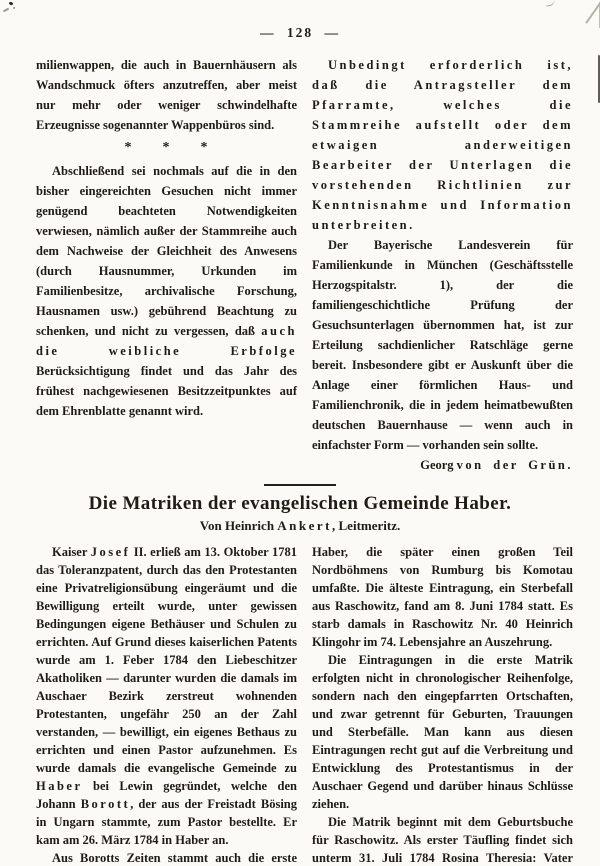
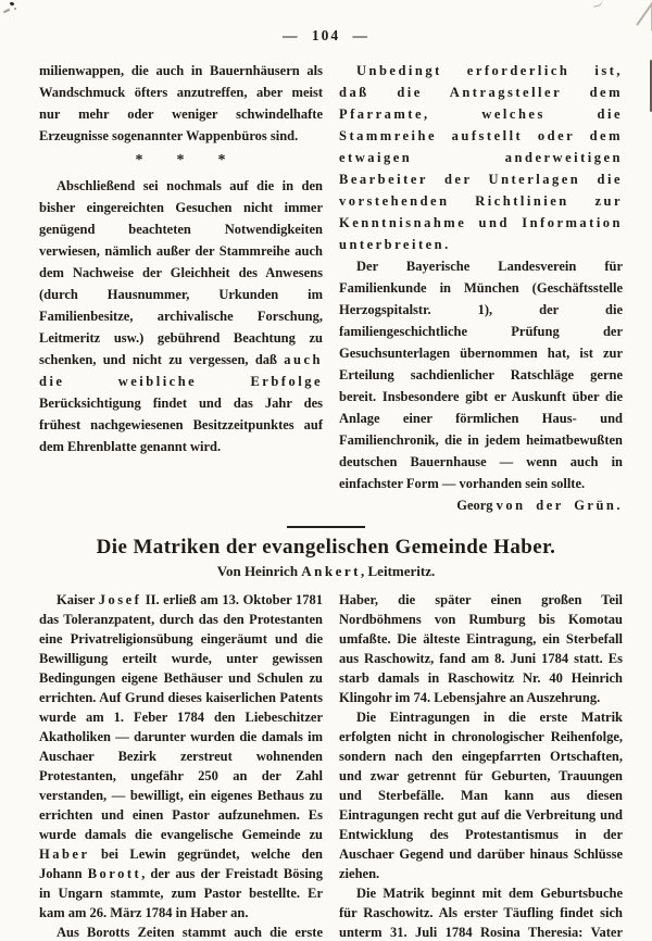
- — 128 —
+ — 104 —
  milienwappen, die auch in Bauernhäusern als Wandschmuck öfters anzutreffen, aber meist nur mehr oder weniger schwindelhafte Erzeugnisse sogenannter Wappenbüros sind.
  * * *
- Abschließend sei nochmals auf die in den bisher eingereichten Gesuchen nicht immer genügend beachteten Notwendigkeiten verwiesen, nämlich außer der Stammreihe auch dem Nachweise der Gleichheit des Anwesens (durch Hausnummer, Urkunden im Familienbesitze, archivalische Forschung, Hausnamen usw.) gebührend Beachtung zu schenken, und nicht zu vergessen, daß auch die weibliche Erbfolge Berücksichtigung findet und das Jahr des frühest nachgewiesenen Besitzzeitpunktes auf dem Ehrenblatte genannt wird.
+ Abschließend sei nochmals auf die in den bisher eingereichten Gesuchen nicht immer genügend beachteten Notwendigkeiten verwiesen, nämlich außer der Stammreihe auch dem Nachweise der Gleichheit des Anwesens (durch Hausnummer, Urkunden im Familienbesitze, archivalische Forschung, Leitmeritz usw.) gebührend Beachtung zu schenken, und nicht zu vergessen, daß auch die weibliche Erbfolge Berücksichtigung findet und das Jahr des frühest nachgewiesenen Besitzzeitpunktes auf dem Ehrenblatte genannt wird.
  Unbedingt erforderlich ist, daß die Antragsteller dem Pfarramte, welches die Stammreihe aufstellt oder dem etwaigen anderweitigen Bearbeiter der Unterlagen die vorstehenden Richtlinien zur Kenntnisnahme und Information unterbreiten.
  Der Bayerische Landesverein für Familienkunde in München (Geschäftsstelle Herzogspitalstr. 1), der die familiengeschichtliche Prüfung der Gesuchsunterlagen übernommen hat, ist zur Erteilung sachdienlicher Ratschläge gerne bereit. Insbesondere gibt er Auskunft über die Anlage einer förmlichen Haus- und Familienchronik, die in jedem heimatbewußten deutschen Bauernhause — wenn auch in einfachster Form — vorhanden sein sollte.
  Georg von der Grün.
  Die Matriken der evangelischen Gemeinde Haber.
  Von Heinrich Ankert, Leitmeritz.
  Kaiser Josef II. erließ am 13. Oktober 1781 das Toleranzpatent, durch das den Protestanten eine Privatreligionsübung eingeräumt und die Bewilligung erteilt wurde, unter gewissen Bedingungen eigene Bethäuser und Schulen zu errichten. Auf Grund dieses kaiserlichen Patents wurde am 1. Feber 1784 den Liebeschitzer Akatholiken — darunter wurden die damals im Auschaer Bezirk zerstreut wohnenden Protestanten, ungefähr 250 an der Zahl verstanden, — bewilligt, ein eigenes Bethaus zu errichten und einen Pastor aufzunehmen. Es wurde damals die evangelische Gemeinde zu Haber bei Lewin gegründet, welche den Johann Borott, der aus der Freistadt Bösing in Ungarn stammte, zum Pastor bestellte. Er kam am 26. März 1784 in Haber an.
  Haber, die später einen großen Teil Nordböhmens von Rumburg bis Komotau umfaßte. Die älteste Eintragung, ein Sterbefall aus Raschowitz, fand am 8. Juni 1784 statt. Es starb damals in Raschowitz Nr. 40 Heinrich Klingohr im 74. Lebensjahre an Auszehrung.
  Die Eintragungen in die erste Matrik erfolgten nicht in chronologischer Reihenfolge, sondern nach den eingepfarrten Ortschaften, und zwar getrennt für Geburten, Trauungen und Sterbefälle. Man kann aus diesen Eintragungen recht gut auf die Verbreitung und Entwicklung des Protestantismus in der Auschaer Gegend und darüber hinaus Schlüsse ziehen.
  Die Matrik beginnt mit dem Geburtsbuche für Raschowitz. Als erster Täufling findet sich unterm 31. Juli 1784 Rosina Theresia: Vater
